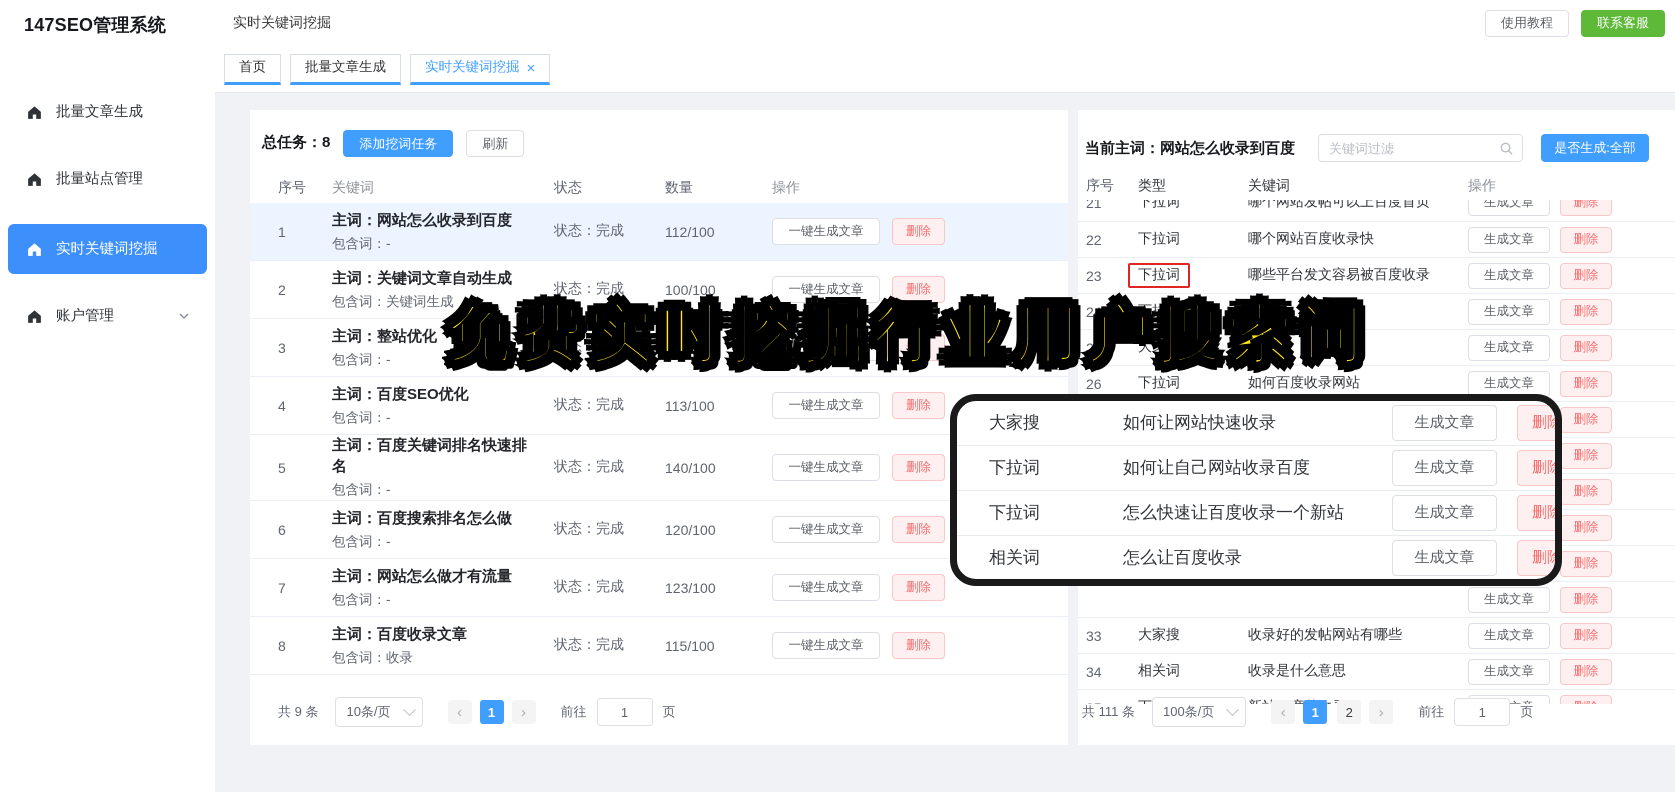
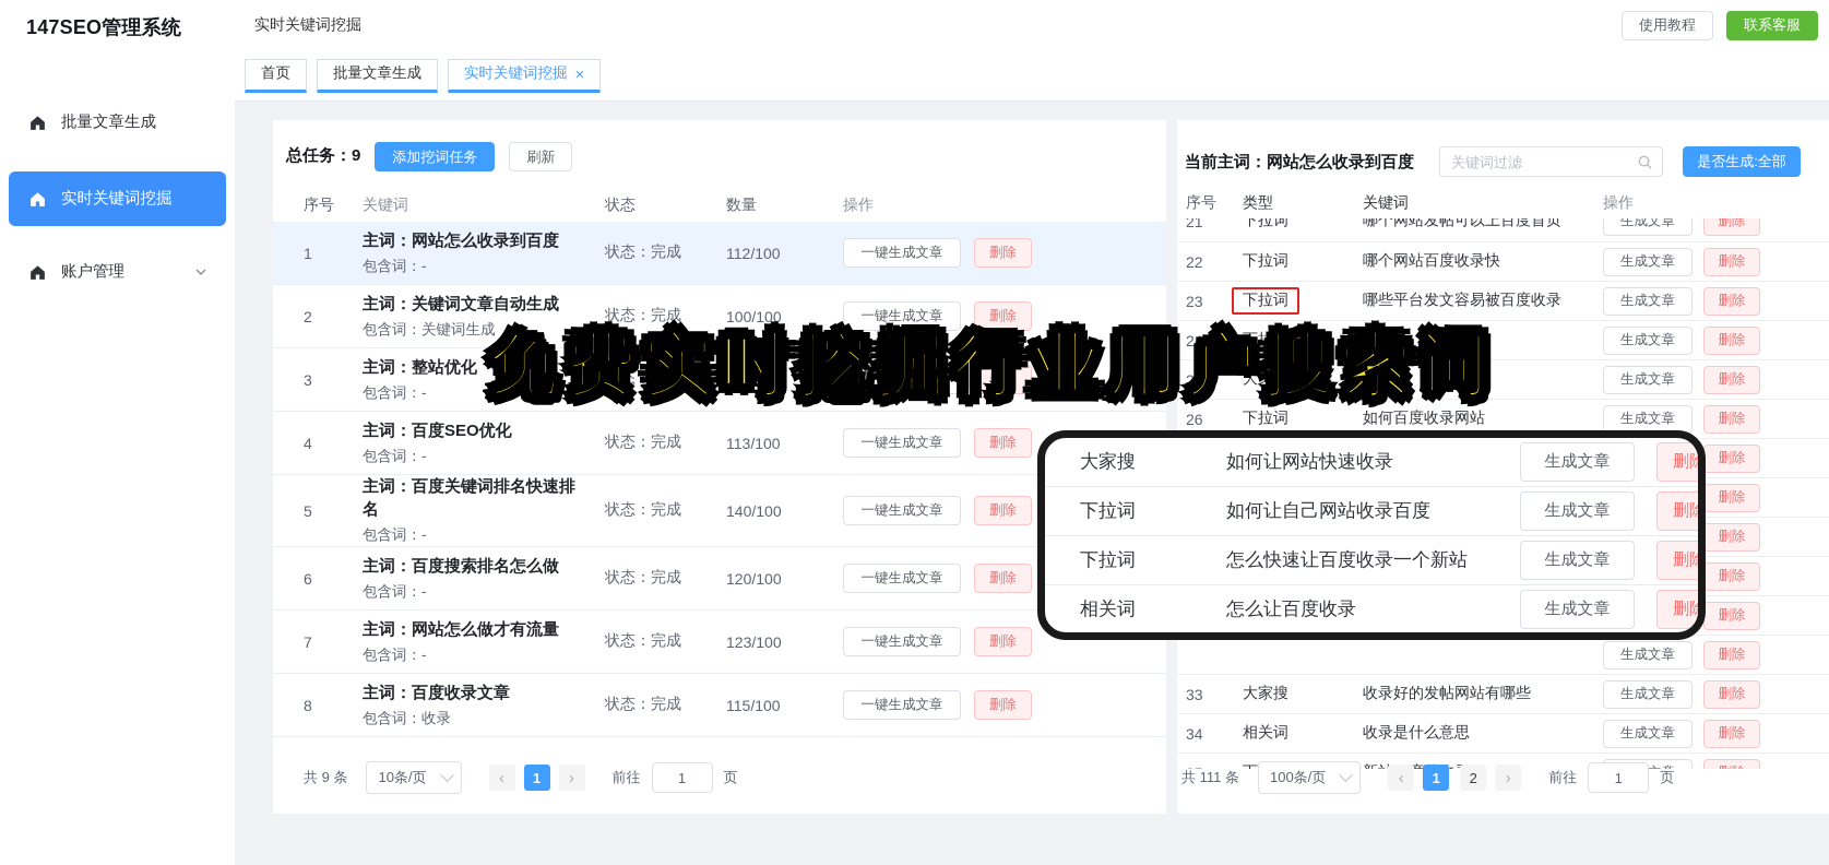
  147SEO管理系统
  批量文章生成
- 批量站点管理
  实时关键词挖掘
  账户管理
  实时关键词挖掘
  使用教程
  联系客服
  首页
  批量文章生成
  实时关键词挖掘
  ×
- 总任务：8
+ 总任务：9
  添加挖词任务
  刷新
  序号
  关键词
  状态
  数量
  操作
  1
  主词：网站怎么收录到百度
  包含词：-
  状态：完成
  112/100
  一键生成文章
  删除
  2
  主词：关键词文章自动生成
  包含词：关键词生成
  状态：完成
  100/100
  一键生成文章
  删除
  3
  主词：整站优化
  包含词：-
  状态：完成
  一键生成文章
  删除
  4
  主词：百度SEO优化
  包含词：-
  状态：完成
  113/100
  一键生成文章
  删除
  5
  主词：百度关键词排名快速排名
  包含词：-
  状态：完成
  140/100
  一键生成文章
  删除
  6
  主词：百度搜索排名怎么做
  包含词：-
  状态：完成
  120/100
  一键生成文章
  删除
  7
  主词：网站怎么做才有流量
  包含词：-
  状态：完成
  123/100
  一键生成文章
  删除
  8
  主词：百度收录文章
  包含词：收录
  状态：完成
  115/100
  一键生成文章
  删除
  共 9 条
  10条/页
  ‹
  1
  ›
  前往
  1
  页
  当前主词：网站怎么收录到百度
  关键词过滤
  是否生成:全部
  序号
  类型
  关键词
  操作
  21
  下拉词
  哪个网站发帖可以上百度首页
  生成文章
  删除
  22
  下拉词
  哪个网站百度收录快
  生成文章
  删除
  23
  下拉词
  哪些平台发文容易被百度收录
  生成文章
  删除
  24
  下拉词
  如何
  生成文章
  删除
  25
  大家搜
  生成文章
  删除
  26
  下拉词
  如何百度收录网站
  生成文章
  删除
  删除
  删除
  删除
  删除
  删除
  生成文章
  删除
  33
  大家搜
  收录好的发帖网站有哪些
  生成文章
  删除
  34
  相关词
  收录是什么意思
  生成文章
  删除
  共 111 条
  100条/页
  ‹
  1 2
  ›
  前往
  1
  页
  免费实时挖掘行业用户搜索词
  大家搜
  如何让网站快速收录
  生成文章
  删除
  下拉词
  如何让自己网站收录百度
  生成文章
  删除
  下拉词
  怎么快速让百度收录一个新站
  生成文章
  删除
  相关词
  怎么让百度收录
  生成文章
  删除
